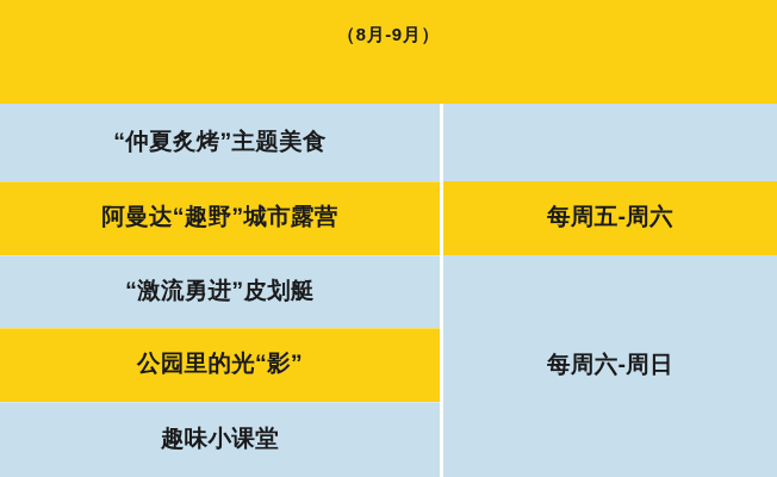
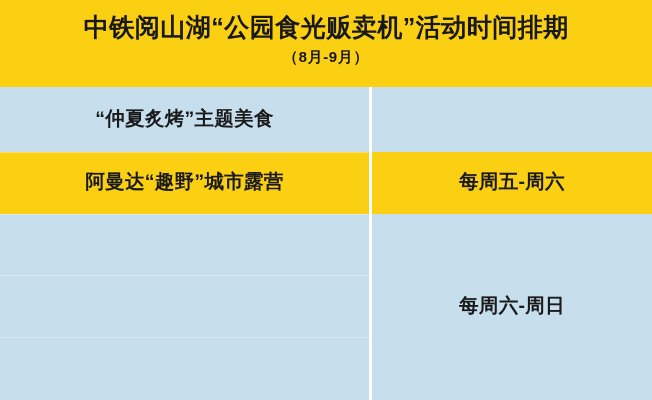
+ 中铁阅山湖“公园食光贩卖机”活动时间排期
  （8月-9月）
  “仲夏炙烤”主题美食
  阿曼达“趣野”城市露营
- “激流勇进”皮划艇
- 公园里的光“影”
- 趣味小课堂
  每周五-周六
  每周六-周日
